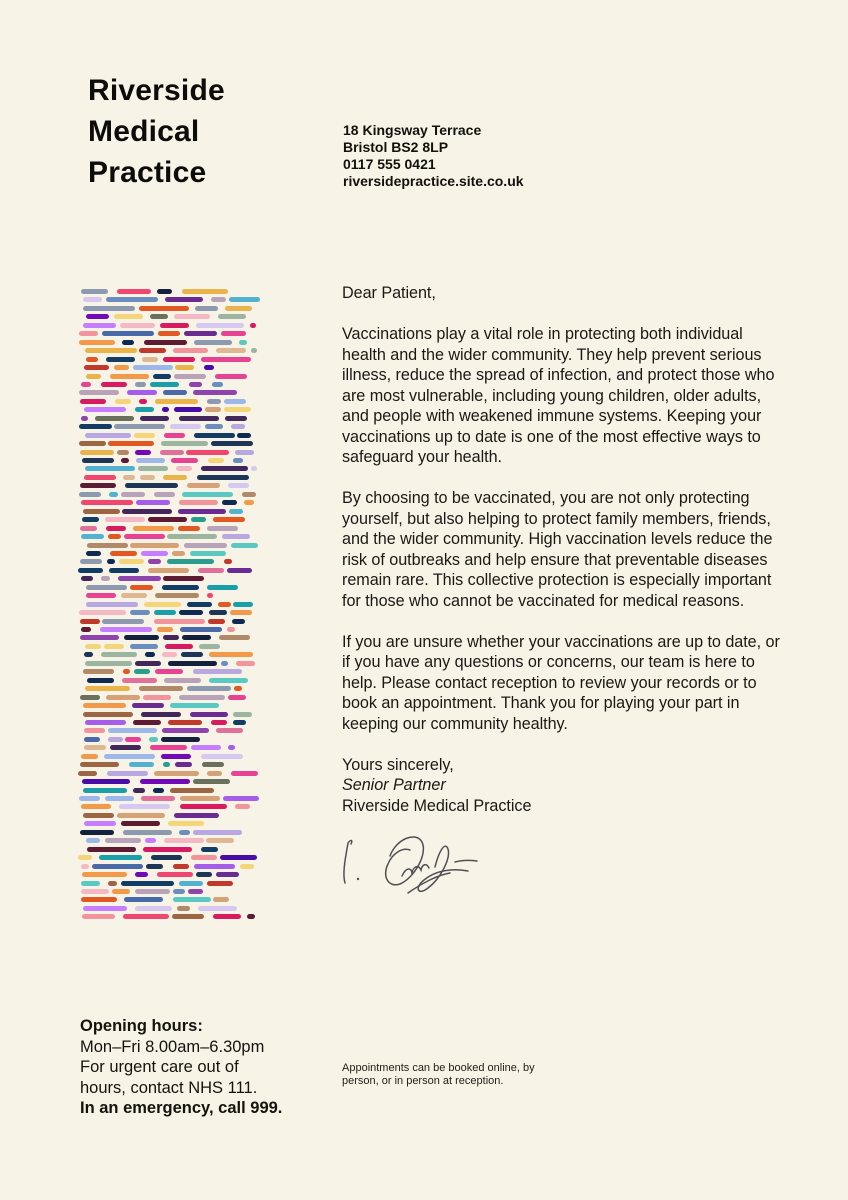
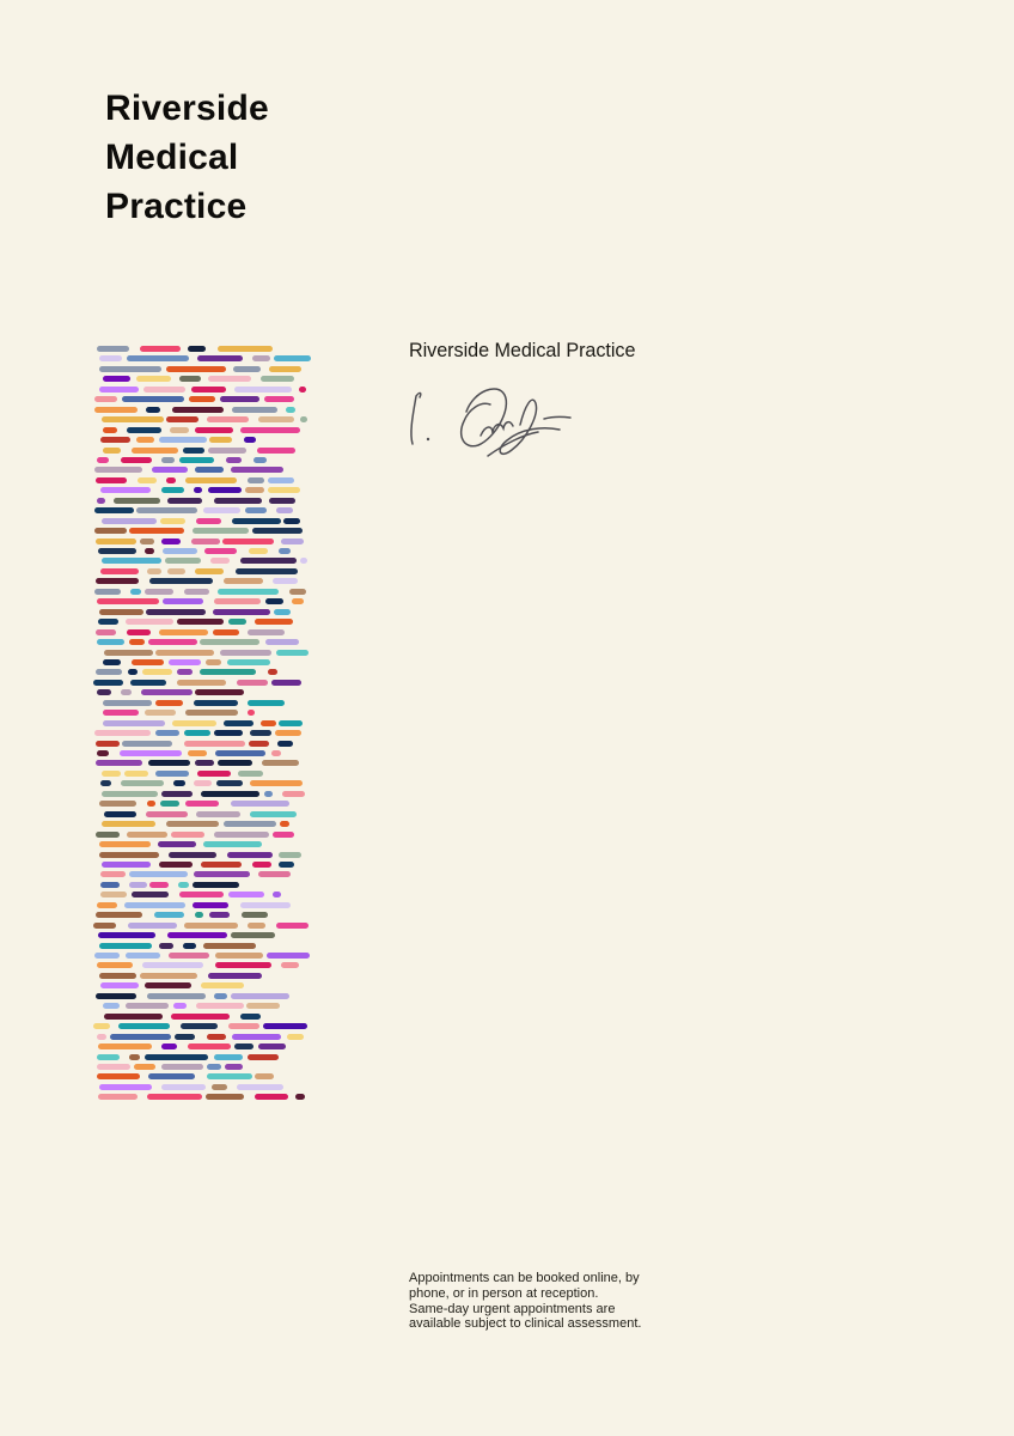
  Riverside Medical Practice
- 18 Kingsway Terrace
- Bristol BS2 8LP
- 0117 555 0421
- riversidepractice.site.co.uk
- Dear Patient,
- Vaccinations play a vital role in protecting both individual health and the wider community. They help prevent serious illness, reduce the spread of infection, and protect those who are most vulnerable, including young children, older adults, and people with weakened immune systems. Keeping your vaccinations up to date is one of the most effective ways to safeguard your health.
- By choosing to be vaccinated, you are not only protecting yourself, but also helping to protect family members, friends, and the wider community. High vaccination levels reduce the risk of outbreaks and help ensure that preventable diseases remain rare. This collective protection is especially important for those who cannot be vaccinated for medical reasons.
- If you are unsure whether your vaccinations are up to date, or if you have any questions or concerns, our team is here to help. Please contact reception to review your records or to book an appointment. Thank you for playing your part in keeping our community healthy.
- Yours sincerely,
- Senior Partner
  Riverside Medical Practice
- Opening hours:
- Mon–Fri 8.00am–6.30pm
- For urgent care out of hours, contact NHS 111.
- In an emergency, call 999.
- Appointments can be booked online, by person, or in person at reception.
+ Appointments can be booked online, by phone, or in person at reception.
+ Same-day urgent appointments are available subject to clinical assessment.
